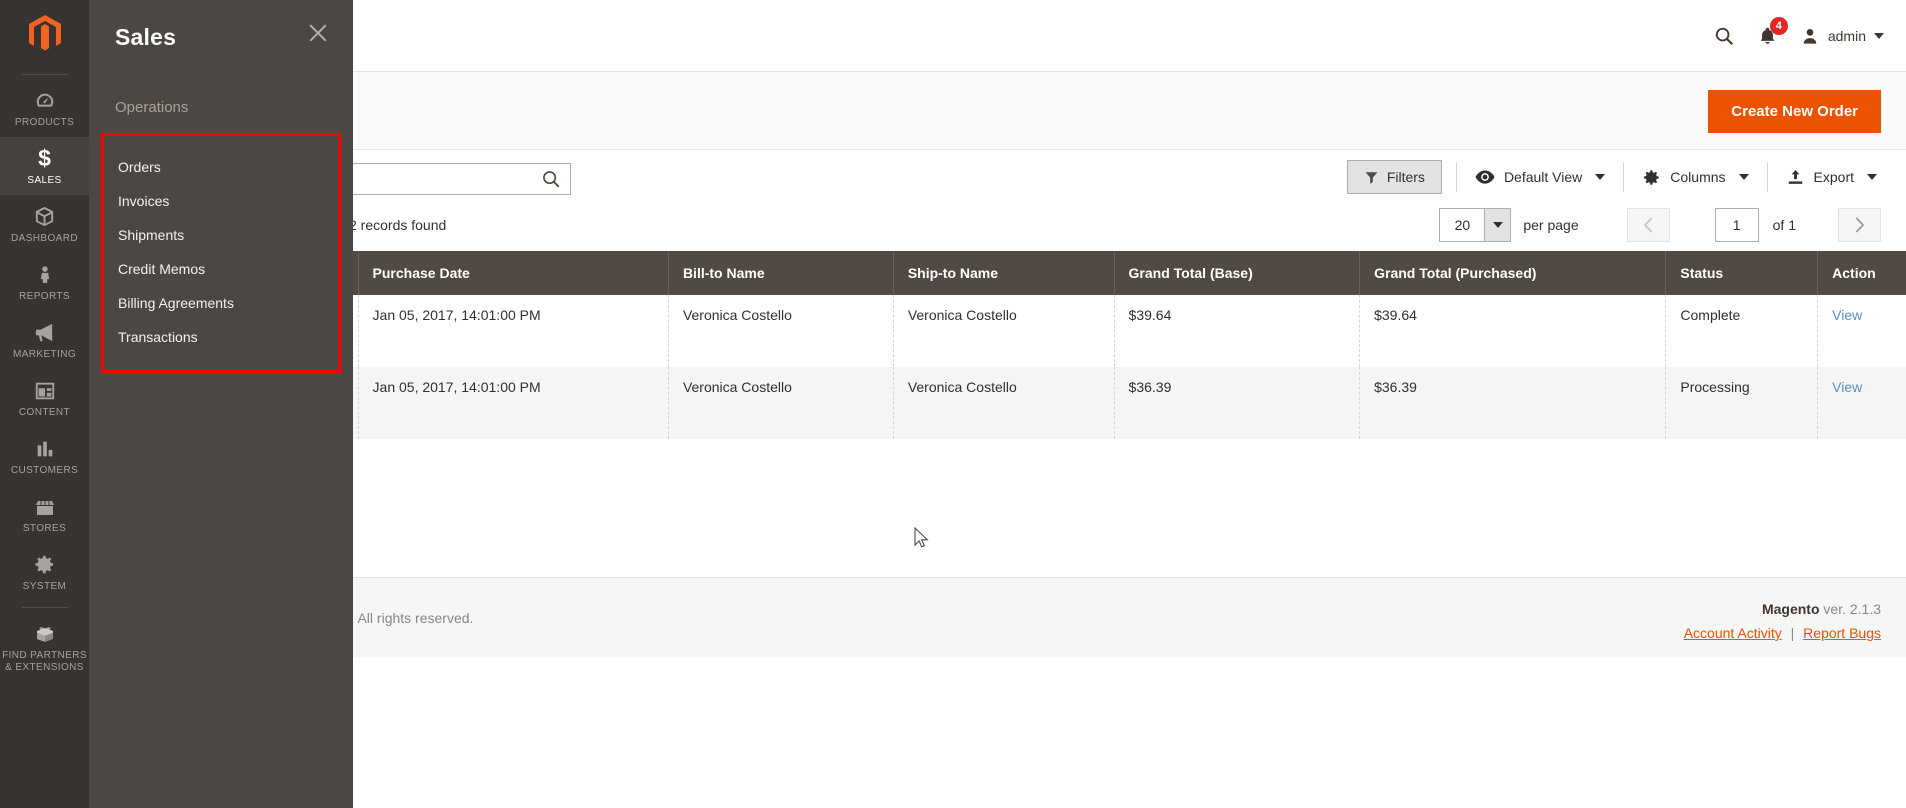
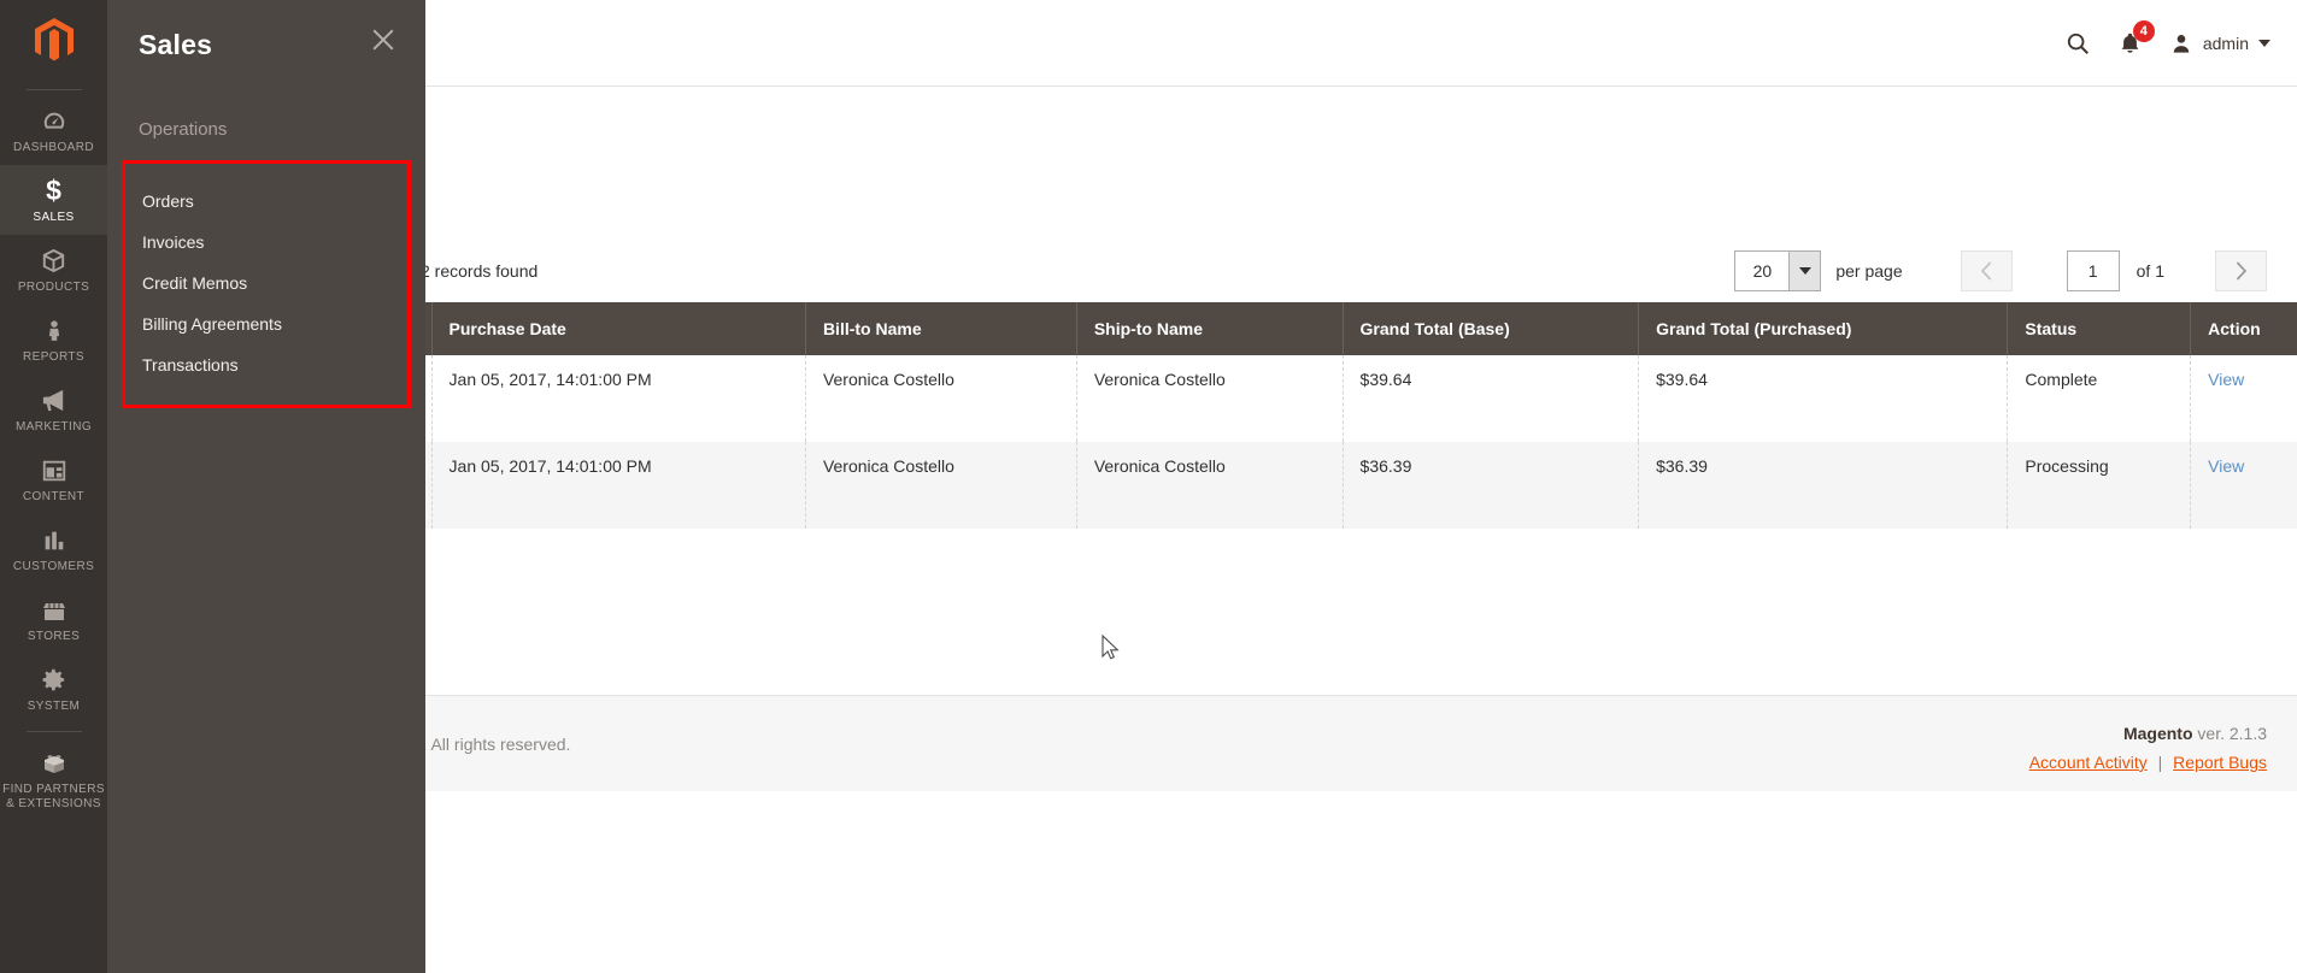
- PRODUCTS
+ DASHBOARD
  $
  SALES
- DASHBOARD
+ PRODUCTS
  REPORTS
  MARKETING
  CONTENT
  CUSTOMERS
  STORES
  SYSTEM
  FIND PARTNERS
  & EXTENSIONS
  4
  admin
- Create New Order
- Filters
- Default View
- Columns
- Export
  records found
  20
  per page
  1
  of 1
  	Purchase Date	Bill-to Name	Ship-to Name	Grand Total (Base)	Grand Total (Purchased)	Status	Action
  	Jan 05, 2017, 14:01:00 PM	Veronica Costello	Veronica Costello	$39.64	$39.64	Complete	View
  	Jan 05, 2017, 14:01:00 PM	Veronica Costello	Veronica Costello	$36.39	$36.39	Processing	View
  Magento ver. 2.1.3
  Account Activity | Report Bugs
  Sales
  Operations
  Orders
  Invoices
- Shipments
  Credit Memos
  Billing Agreements
  Transactions
